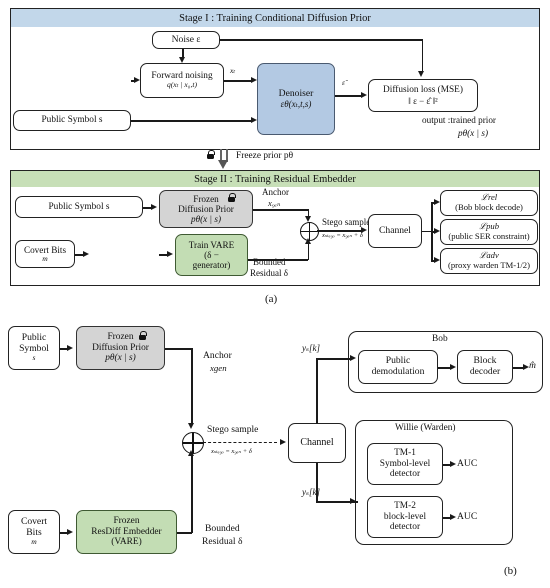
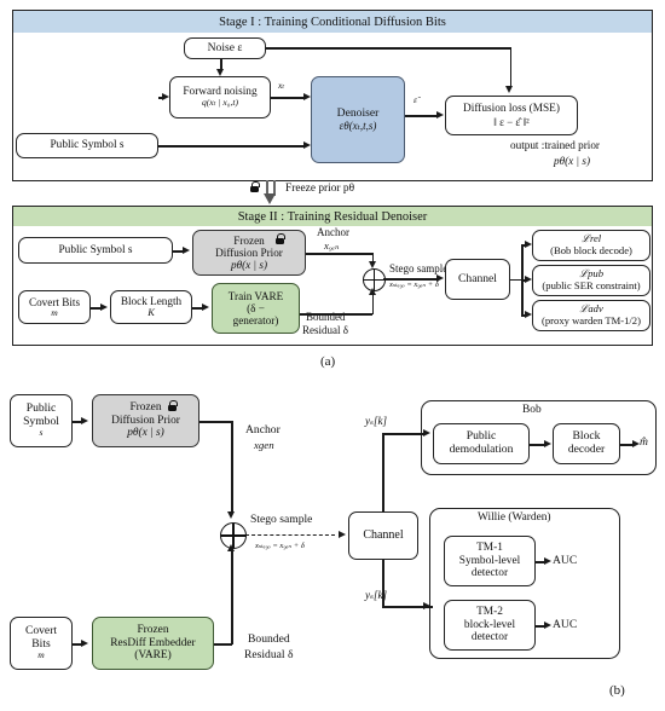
- Stage I : Training Conditional Diffusion Prior
+ Stage I : Training Conditional Diffusion Bits
  Noise ε
  Forward noising
  q(xₜ | x₀,t)
  Public Symbol s
  Denoiser
  εθ(xₜ,t,s)
  Diffusion loss (MSE)
  ‖ ε − ε̂ ‖²
  xₜ
  ε̂
  output :trained prior
  pθ(x | s)
  Freeze prior pθ
- Stage II : Training Residual Embedder
+ Stage II : Training Residual Denoiser
  Public Symbol s
  Frozen
  Diffusion Prior
  pθ(x | s)
  Covert Bits
  m
+ Block Length
+ K
  Train VARE
  (δ −
  generator)
  Anchor
  x₉ₑₙ
  Bounded
  Residual δ
  Stego sampl
  Channel
  ℒrel
  (Bob block decode)
  ℒpub
  (public SER constraint)
  ℒadv
  (proxy warden TM-1/2)
  (a)
  Public
  Symbol
  s
  Frozen
  Diffusion Prior
  pθ(x | s)
  Anchor
  xgen
  Covert
  Bits
  m
  Frozen
  ResDiff Embedder
  (VARE)
  Bounded
  Residual δ
  Stego sample
  Channel
  Bob
  Public
  demodulation
  Block
  decoder
  m̂
  Willie (Warden)
  TM-1
  Symbol-level
  detector
  AUC
  TM-2
  block-level
  detector
  AUC
  yₛ[k]
  yₛ[k]
  (b)
